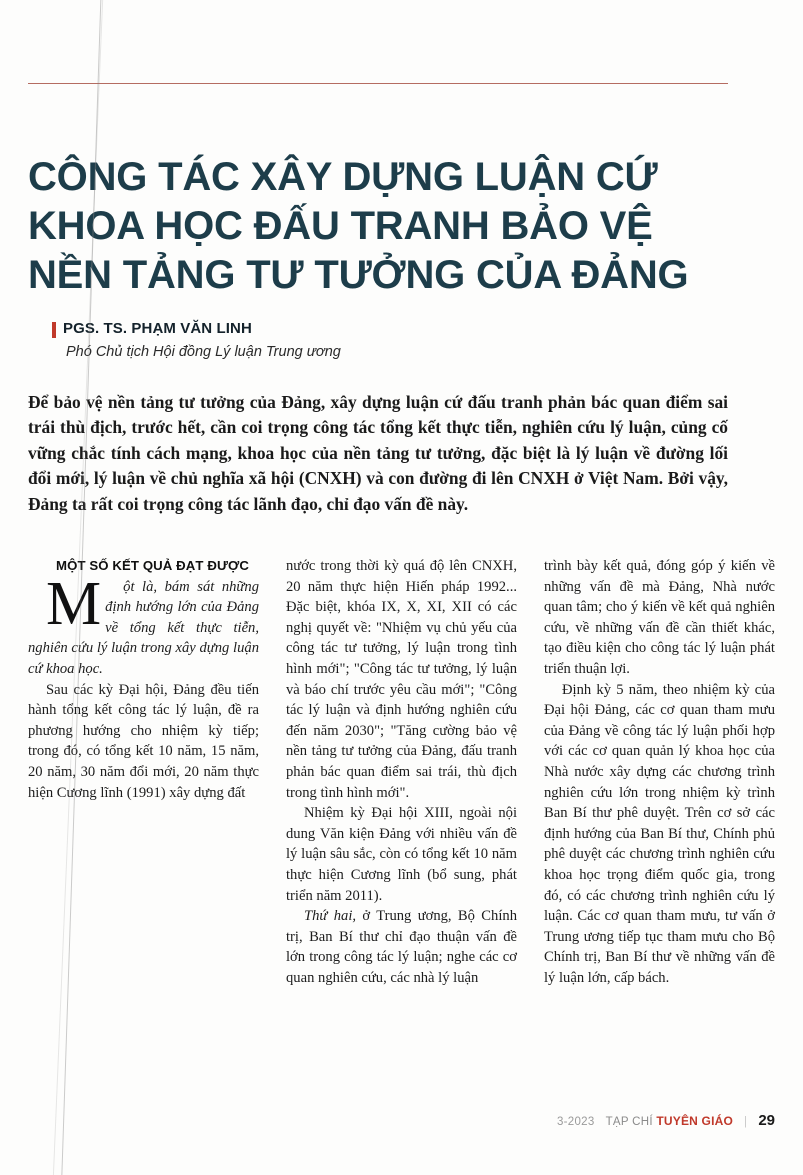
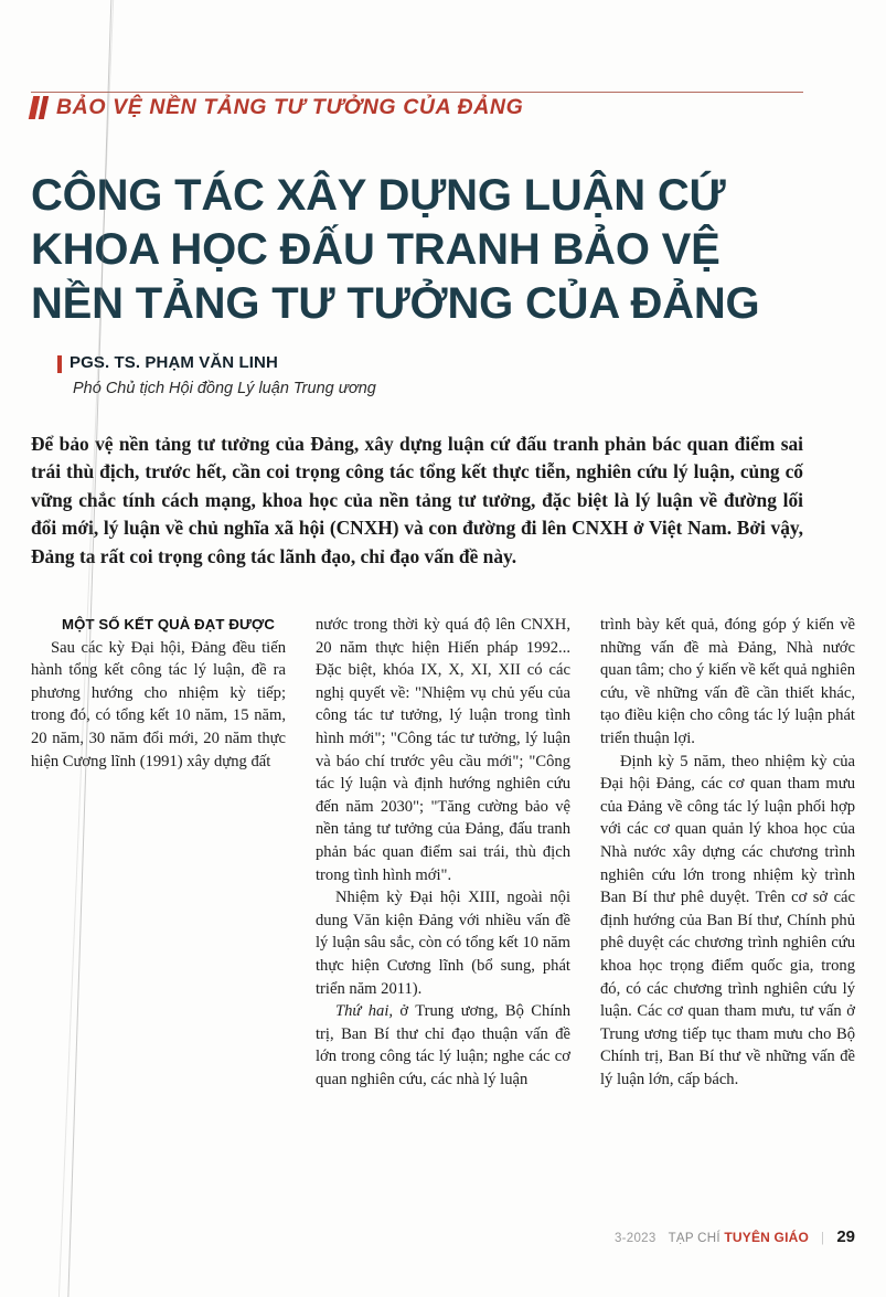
+ BẢO VỆ NỀN TẢNG TƯ TƯỞNG CỦA ĐẢNG
  CÔNG TÁC XÂY DỰNG LUẬN CỨ
  KHOA HỌC ĐẤU TRANH BẢO VỆ
  NỀN TẢNG TƯ TƯỞNG CỦA ĐẢNG
  PGS. TS. PHẠM VĂN LINH
  Phó Chủ tịch Hội đồng Lý luận Trung ương
  Để bảo vệ nền tảng tư tưởng của Đảng, xây dựng luận cứ đấu tranh phản bác quan điểm sai trái thù địch, trước hết, cần coi trọng công tác tổng kết thực tiễn, nghiên cứu lý luận, củng cố vững chắc tính cách mạng, khoa học của nền tảng tư tưởng, đặc biệt là lý luận về đường lối đổi mới, lý luận về chủ nghĩa xã hội (CNXH) và con đường đi lên CNXH ở Việt Nam. Bởi vậy, Đảng ta rất coi trọng công tác lãnh đạo, chỉ đạo vấn đề này.
  MỘT SỐ KẾT QUẢ ĐẠT ĐƯỢC
- M
- ột là, bám sát những định hướng lớn của Đảng về tổng kết thực tiễn, nghiên cứu lý luận trong xây dựng luận cứ khoa học.
  Sau các kỳ Đại hội, Đảng đều tiến hành tổng kết công tác lý luận, đề ra phương hướng cho nhiệm kỳ tiếp; trong đó, có tổng kết 10 năm, 15 năm, 20 năm, 30 năm đổi mới, 20 năm thực hiện Cương lĩnh (1991) xây dựng đất
  nước trong thời kỳ quá độ lên CNXH, 20 năm thực hiện Hiến pháp 1992... Đặc biệt, khóa IX, X, XI, XII có các nghị quyết về: "Nhiệm vụ chủ yếu của công tác tư tưởng, lý luận trong tình hình mới"; "Công tác tư tưởng, lý luận và báo chí trước yêu cầu mới"; "Công tác lý luận và định hướng nghiên cứu đến năm 2030"; "Tăng cường bảo vệ nền tảng tư tưởng của Đảng, đấu tranh phản bác quan điểm sai trái, thù địch trong tình hình mới".
  Nhiệm kỳ Đại hội XIII, ngoài nội dung Văn kiện Đảng với nhiều vấn đề lý luận sâu sắc, còn có tổng kết 10 năm thực hiện Cương lĩnh (bổ sung, phát triển năm 2011).
  Thứ hai, ở Trung ương, Bộ Chính trị, Ban Bí thư chỉ đạo thuận vấn đề lớn trong công tác lý luận; nghe các cơ quan nghiên cứu, các nhà lý luận
  trình bày kết quả, đóng góp ý kiến về những vấn đề mà Đảng, Nhà nước quan tâm; cho ý kiến về kết quả nghiên cứu, về những vấn đề cần thiết khác, tạo điều kiện cho công tác lý luận phát triển thuận lợi.
  Định kỳ 5 năm, theo nhiệm kỳ của Đại hội Đảng, các cơ quan tham mưu của Đảng về công tác lý luận phối hợp với các cơ quan quản lý khoa học của Nhà nước xây dựng các chương trình nghiên cứu lớn trong nhiệm kỳ trình Ban Bí thư phê duyệt. Trên cơ sở các định hướng của Ban Bí thư, Chính phủ phê duyệt các chương trình nghiên cứu khoa học trọng điểm quốc gia, trong đó, có các chương trình nghiên cứu lý luận. Các cơ quan tham mưu, tư vấn ở Trung ương tiếp tục tham mưu cho Bộ Chính trị, Ban Bí thư về những vấn đề lý luận lớn, cấp bách.
  3-2023
  TẠP CHÍ TUYÊN GIÁO
  |
  29
